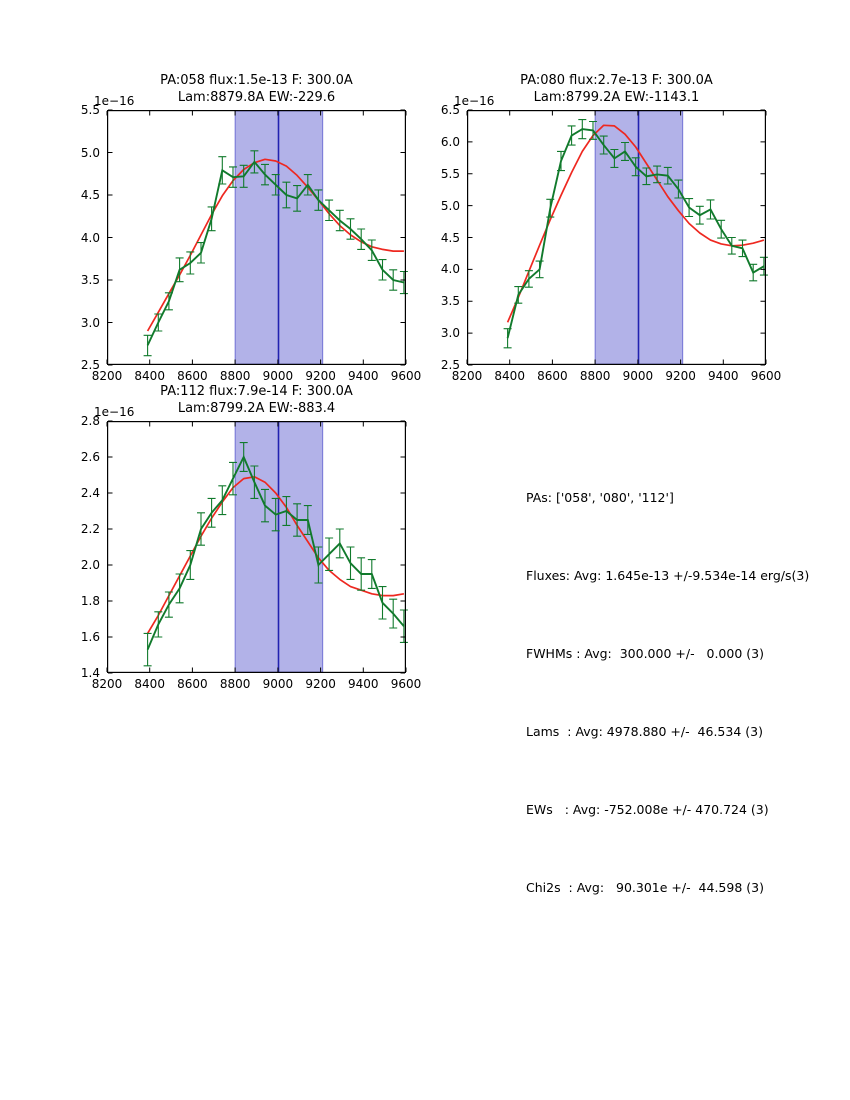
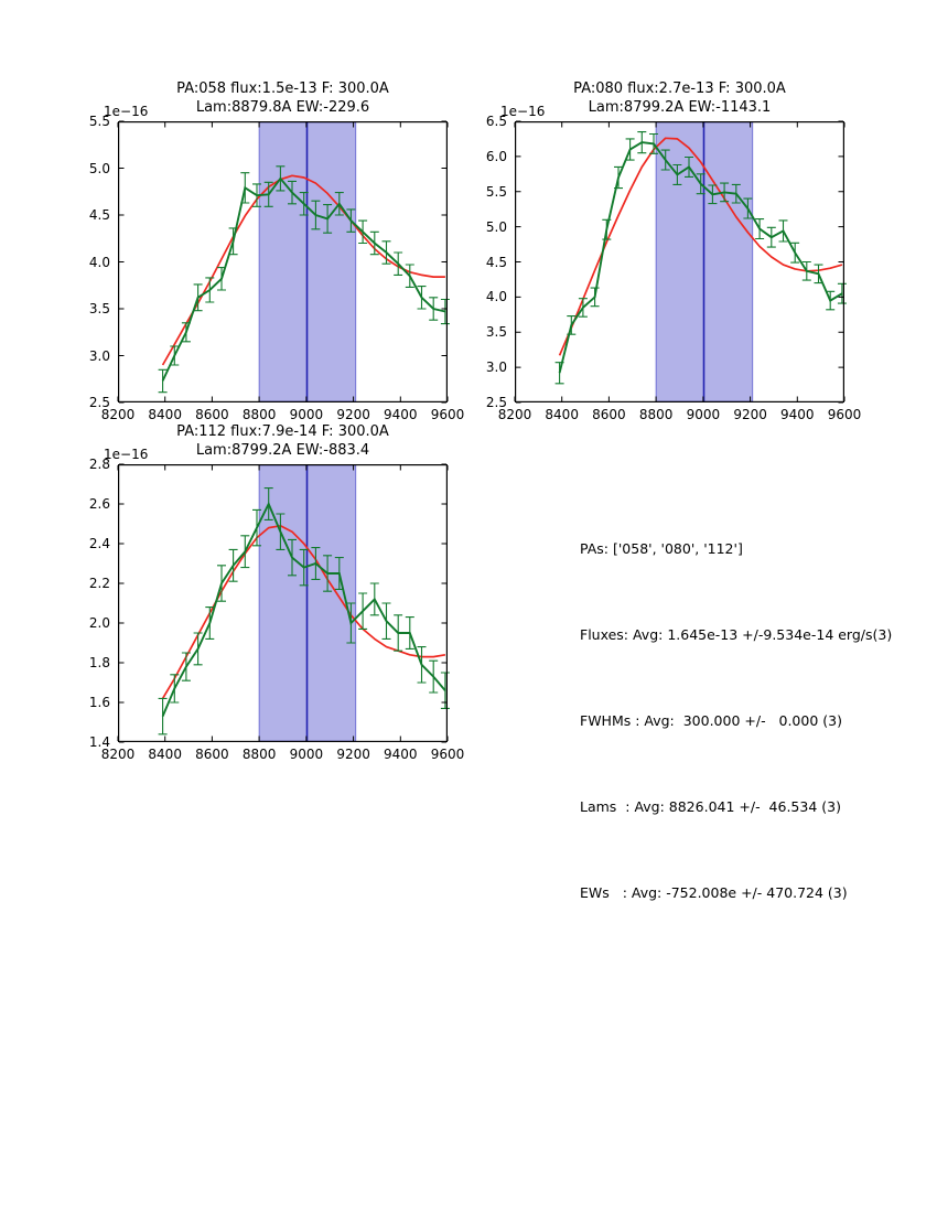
  PA:058 flux:1.5e-13 F: 300.0A
  Lam:8879.8A EW:-229.6
  1e−16
  8200
  8400
  8600
  8800
  9000
  9200
  9400
  9600
  2.5
  3.0
  3.5
  4.0
  4.5
  5.0
  5.5
  PA:080 flux:2.7e-13 F: 300.0A
  Lam:8799.2A EW:-1143.1
  1e−16
  8200
  8400
  8600
  8800
  9000
  9200
  9400
  9600
  2.5
  3.0
  3.5
  4.0
  4.5
  5.0
  5.5
  6.0
  6.5
  PA:112 flux:7.9e-14 F: 300.0A
  Lam:8799.2A EW:-883.4
  1e−16
  8200
  8400
  8600
  8800
  9000
  9200
  9400
  9600
  1.4
  1.6
  1.8
  2.0
  2.2
  2.4
  2.6
  2.8
  PAs: ['058', '080', '112']
  Fluxes: Avg: 1.645e-13 +/-9.534e-14 erg/s(3)
  FWHMs : Avg: 300.000 +/- 0.000 (3)
- Lams : Avg: 4978.880 +/- 46.534 (3)
+ Lams : Avg: 8826.041 +/- 46.534 (3)
  EWs : Avg: -752.008e +/- 470.724 (3)
- Chi2s : Avg: 90.301e +/- 44.598 (3)
